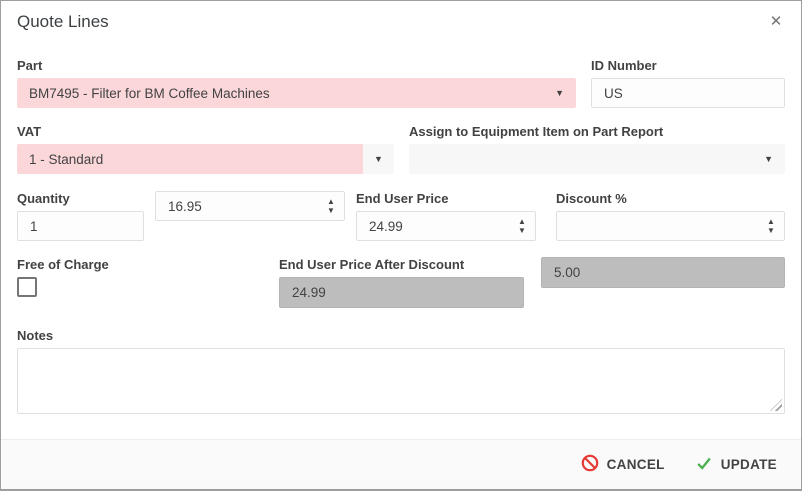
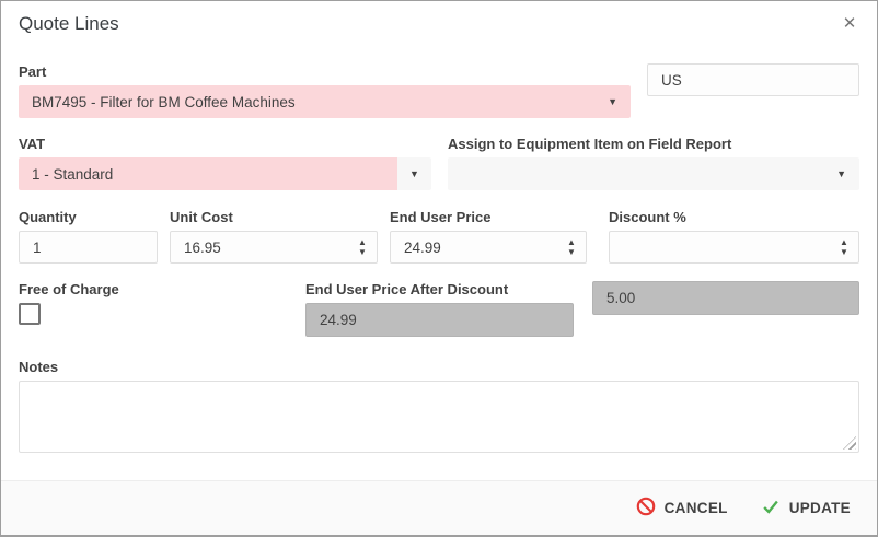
  Quote Lines
  ✕
  Part
  BM7495 - Filter for BM Coffee Machines
  ▼
- ID Number
  US
  VAT
  1 - Standard
  ▼
- Assign to Equipment Item on Part Report
+ Assign to Equipment Item on Field Report
  ▼
  Quantity
  1
+ Unit Cost
  16.95
  ▲
  ▼
  End User Price
  24.99
  ▲
  ▼
  Discount %
  ▲
  ▼
  Free of Charge
  End User Price After Discount
  24.99
  5.00
  Notes
  CANCEL
  UPDATE
